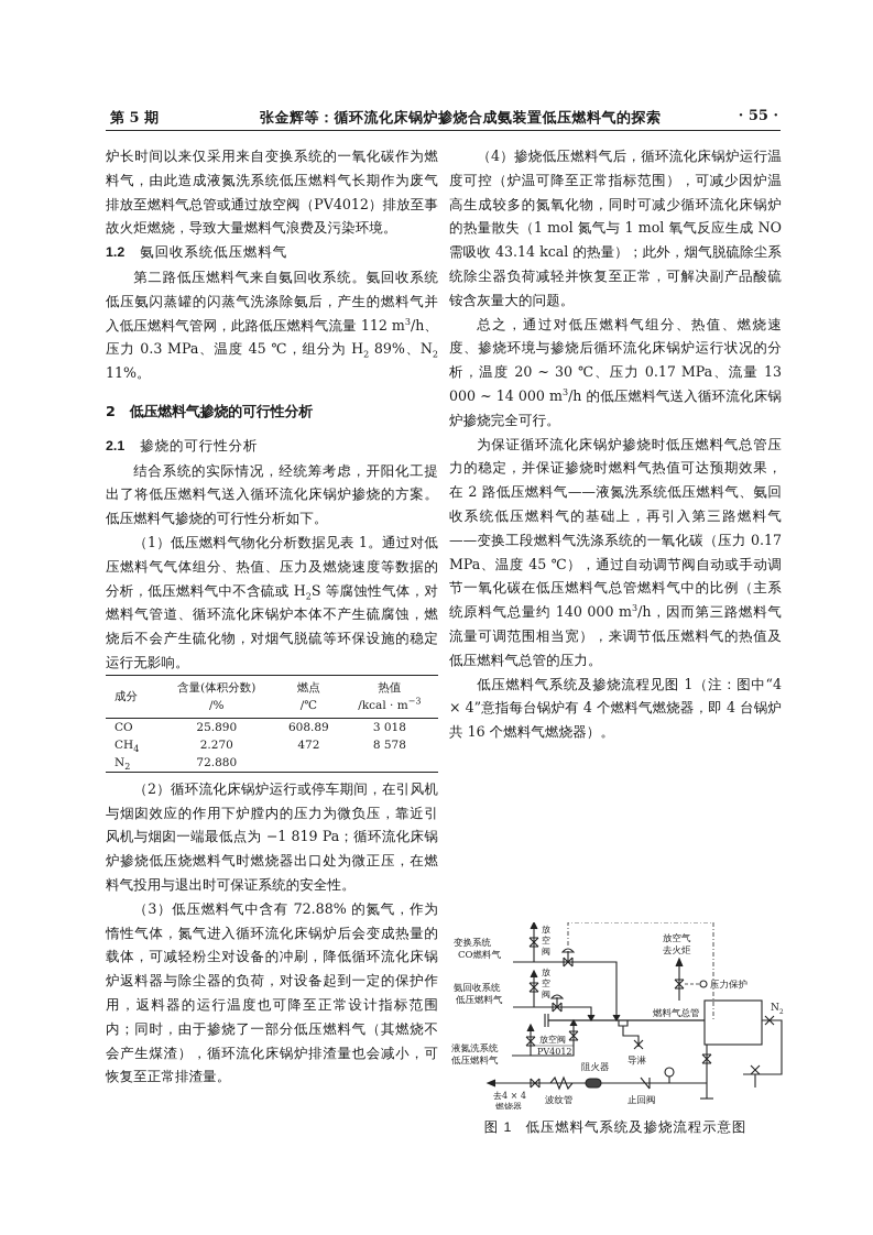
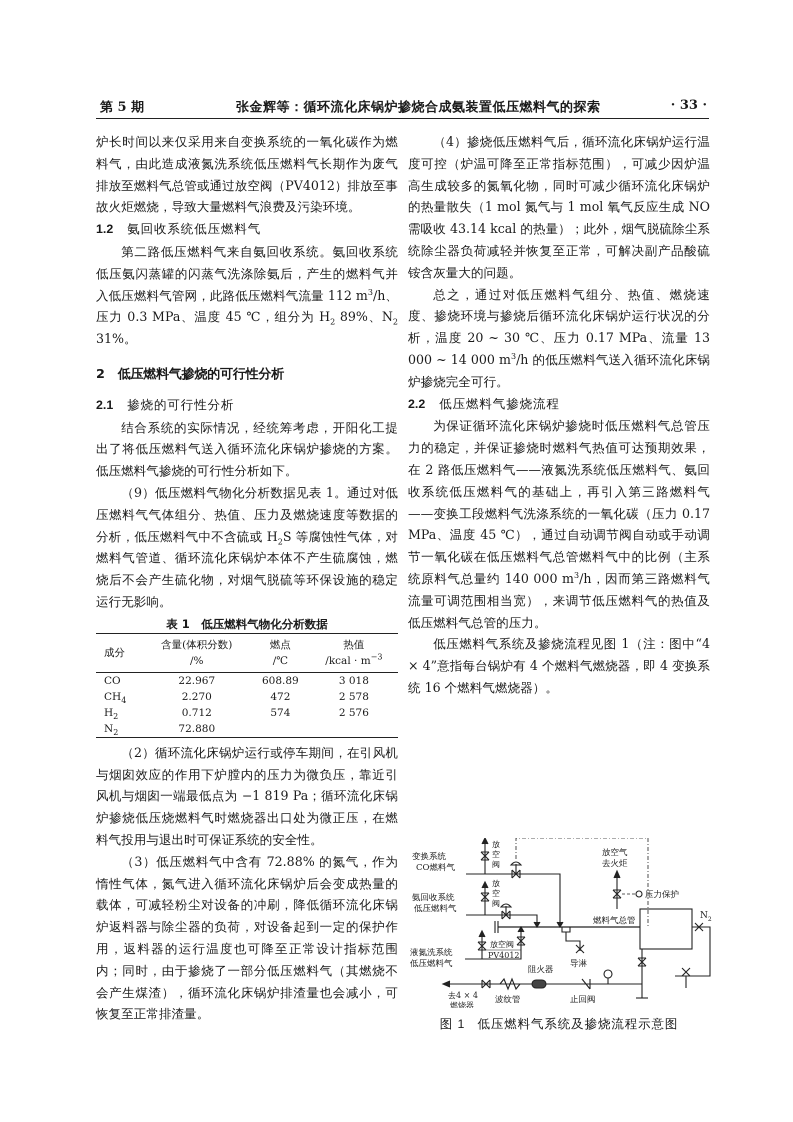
  第 5 期
  张金辉等：循环流化床锅炉掺烧合成氨装置低压燃料气的探索
- · 55 ·
+ · 33 ·
  炉长时间以来仅采用来自变换系统的一氧化碳作为燃料气，由此造成液氮洗系统低压燃料气长期作为废气排放至燃料气总管或通过放空阀（PV4012）排放至事故火炬燃烧，导致大量燃料气浪费及污染环境。
  1.2 氨回收系统低压燃料气
- 第二路低压燃料气来自氨回收系统。氨回收系统低压氨闪蒸罐的闪蒸气洗涤除氨后，产生的燃料气并入低压燃料气管网，此路低压燃料气流量 112 m3/h、压力 0.3 MPa、温度 45 ℃，组分为 H2 89%、N2 11%。
+ 第二路低压燃料气来自氨回收系统。氨回收系统低压氨闪蒸罐的闪蒸气洗涤除氨后，产生的燃料气并入低压燃料气管网，此路低压燃料气流量 112 m3/h、压力 0.3 MPa、温度 45 ℃，组分为 H2 89%、N2 31%。
  2 低压燃料气掺烧的可行性分析
  2.1 掺烧的可行性分析
  结合系统的实际情况，经统筹考虑，开阳化工提出了将低压燃料气送入循环流化床锅炉掺烧的方案。低压燃料气掺烧的可行性分析如下。
- （1）低压燃料气物化分析数据见表 1。通过对低压燃料气气体组分、热值、压力及燃烧速度等数据的分析，低压燃料气中不含硫或 H2S 等腐蚀性气体，对燃料气管道、循环流化床锅炉本体不产生硫腐蚀，燃烧后不会产生硫化物，对烟气脱硫等环保设施的稳定运行无影响。
+ （9）低压燃料气物化分析数据见表 1。通过对低压燃料气气体组分、热值、压力及燃烧速度等数据的分析，低压燃料气中不含硫或 H2S 等腐蚀性气体，对燃料气管道、循环流化床锅炉本体不产生硫腐蚀，燃烧后不会产生硫化物，对烟气脱硫等环保设施的稳定运行无影响。
+ 表 1 低压燃料气物化分析数据
  成分	含量(体积分数)/%	燃点/℃	热值/kcal · m−3
- CO	25.890	608.89	3 018
+ CO	22.967	608.89	3 018
- CH4	2.270	472	8 578
+ CH4	2.270	472	2 578
+ H2	0.712	574	2 576
  N2	72.880
  （2）循环流化床锅炉运行或停车期间，在引风机与烟囱效应的作用下炉膛内的压力为微负压，靠近引风机与烟囱一端最低点为 −1 819 Pa；循环流化床锅炉掺烧低压烧燃料气时燃烧器出口处为微正压，在燃料气投用与退出时可保证系统的安全性。
  （3）低压燃料气中含有 72.88% 的氮气，作为惰性气体，氮气进入循环流化床锅炉后会变成热量的载体，可减轻粉尘对设备的冲刷，降低循环流化床锅炉返料器与除尘器的负荷，对设备起到一定的保护作用，返料器的运行温度也可降至正常设计指标范围内；同时，由于掺烧了一部分低压燃料气（其燃烧不会产生煤渣），循环流化床锅炉排渣量也会减小，可恢复至正常排渣量。
  （4）掺烧低压燃料气后，循环流化床锅炉运行温度可控（炉温可降至正常指标范围），可减少因炉温高生成较多的氮氧化物，同时可减少循环流化床锅炉的热量散失（1 mol 氮气与 1 mol 氧气反应生成 NO 需吸收 43.14 kcal 的热量）；此外，烟气脱硫除尘系统除尘器负荷减轻并恢复至正常，可解决副产品酸硫铵含灰量大的问题。
  总之，通过对低压燃料气组分、热值、燃烧速度、掺烧环境与掺烧后循环流化床锅炉运行状况的分析，温度 20 ~ 30 ℃、压力 0.17 MPa、流量 13 000 ~ 14 000 m3/h 的低压燃料气送入循环流化床锅炉掺烧完全可行。
+ 2.2 低压燃料气掺烧流程
  为保证循环流化床锅炉掺烧时低压燃料气总管压力的稳定，并保证掺烧时燃料气热值可达预期效果，在 2 路低压燃料气——液氮洗系统低压燃料气、氨回收系统低压燃料气的基础上，再引入第三路燃料气——变换工段燃料气洗涤系统的一氧化碳（压力 0.17 MPa、温度 45 ℃），通过自动调节阀自动或手动调节一氧化碳在低压燃料气总管燃料气中的比例（主系统原料气总量约 140 000 m3/h，因而第三路燃料气流量可调范围相当宽），来调节低压燃料气的热值及低压燃料气总管的压力。
- 低压燃料气系统及掺烧流程见图 1（注：图中“4 × 4”意指每台锅炉有 4 个燃料气燃烧器，即 4 台锅炉共 16 个燃料气燃烧器）。
+ 低压燃料气系统及掺烧流程见图 1（注：图中“4 × 4”意指每台锅炉有 4 个燃料气燃烧器，即 4 变换系统 16 个燃料气燃烧器）。
  变换系统
  CO燃料气
  氨回收系统
  低压燃料气
  液氮洗系统
  低压燃料气
  放
  空
  阀
  放
  空
  阀
  放空阀
  PV4012
  导淋
  燃料气总管
  放空气
  去火炬
  压力保护
  阻火器
  波纹管
  止回阀
  去4 × 4
  燃烧器
  图 1 低压燃料气系统及掺烧流程示意图
